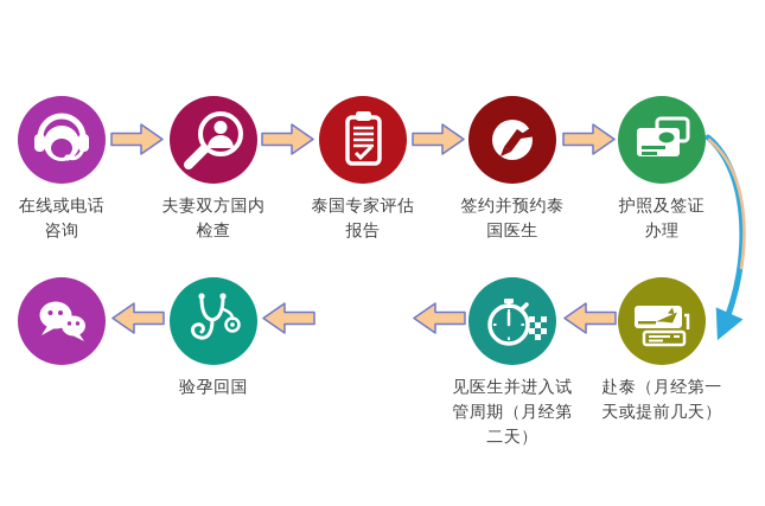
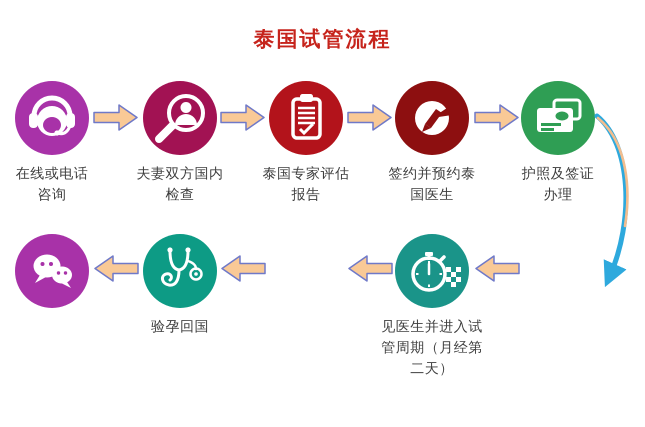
+ 泰国试管流程
  在线或电话
  咨询
  夫妻双方国内
  检查
  泰国专家评估
  报告
  签约并预约泰
  国医生
  护照及签证
  办理
  验孕回国
  见医生并进入试
  管周期（月经第
  二天）
- 赴泰（月经第一
- 天或提前几天）
